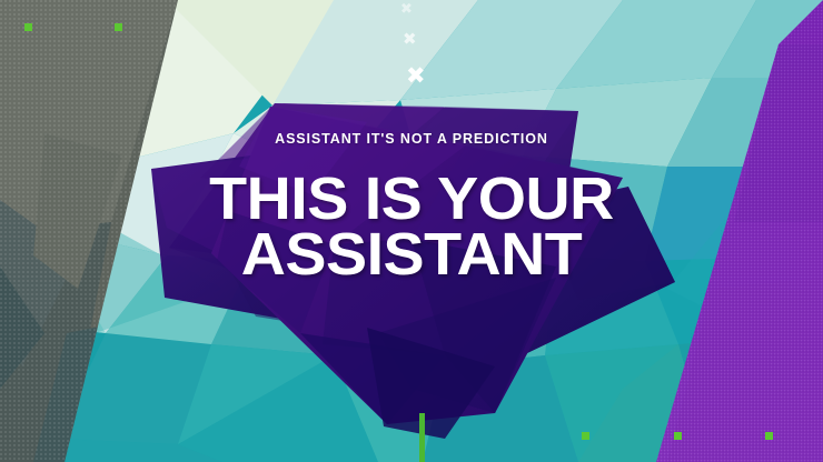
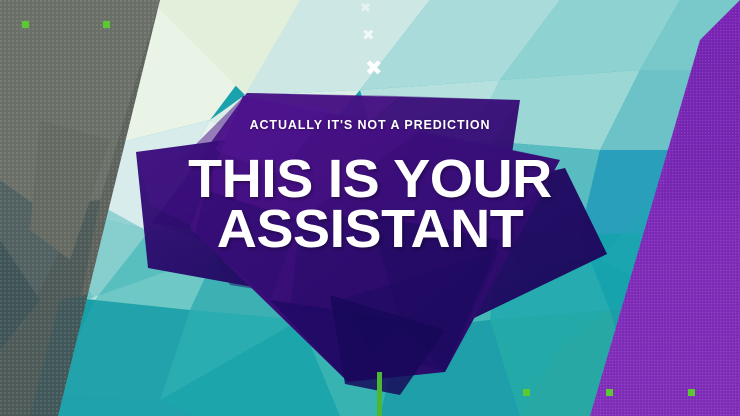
  ✖
  ✖
  ✖
- ASSISTANT IT'S NOT A PREDICTION
+ ACTUALLY IT'S NOT A PREDICTION
  THIS IS YOUR
  ASSISTANT
